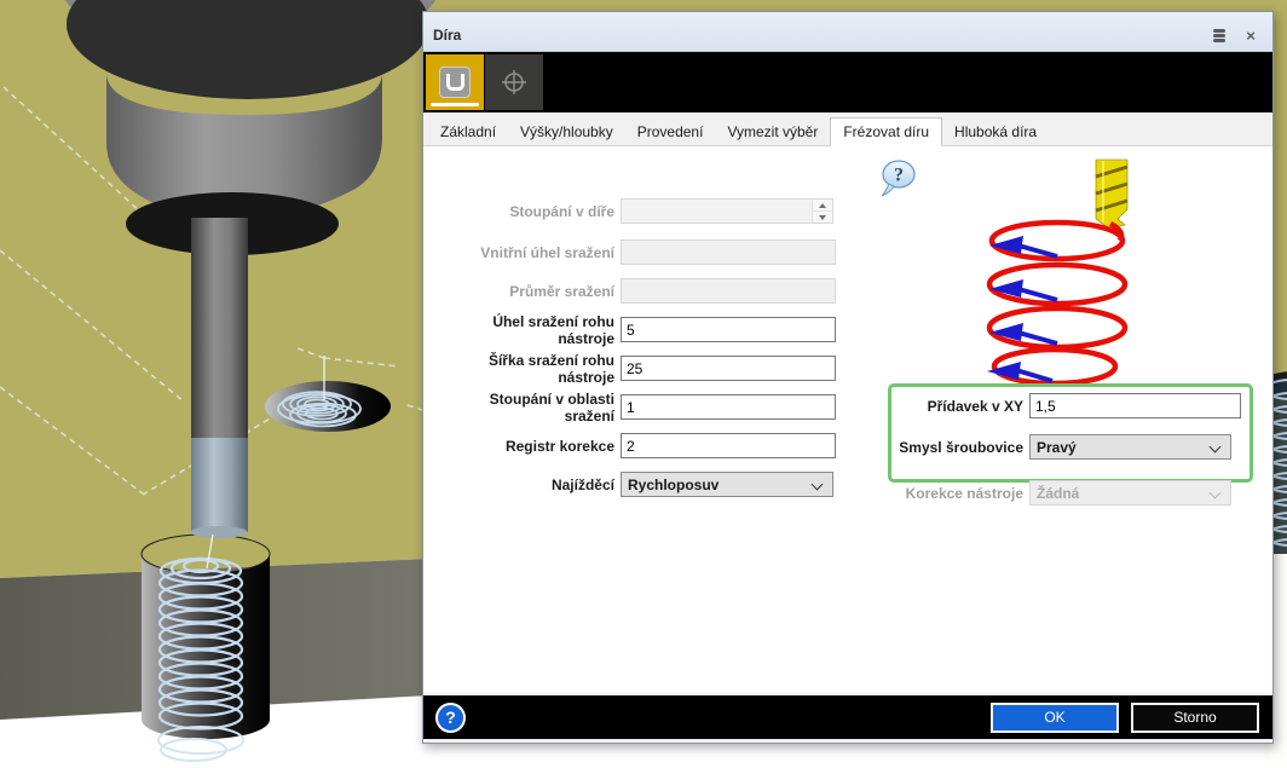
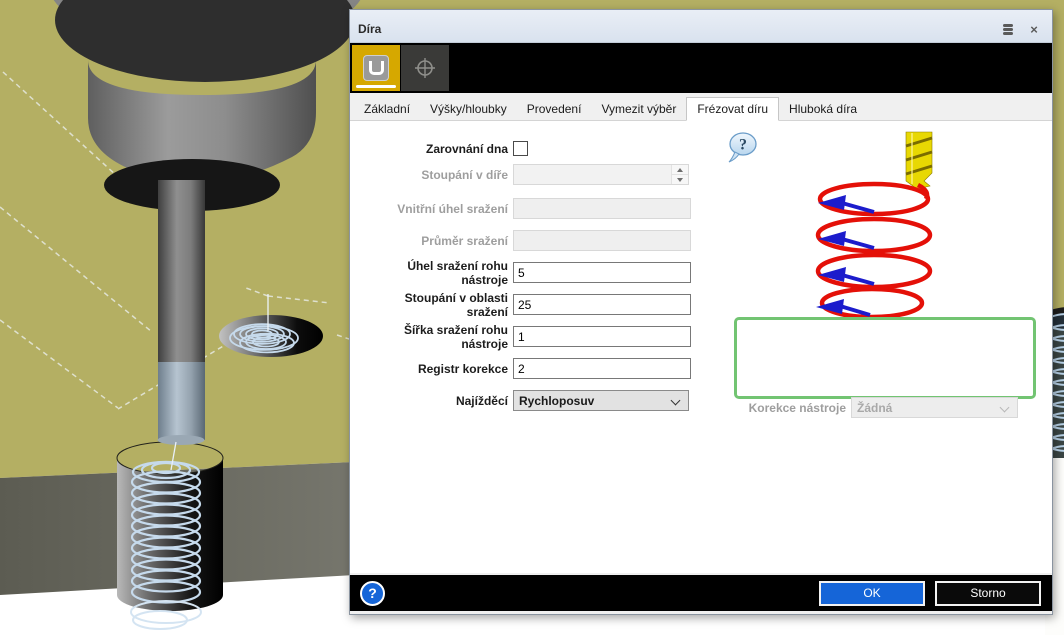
  Díra
  ×
  Základní
  Výšky/hloubky
  Provedení
  Vymezit výběr
  Frézovat díru
  Hluboká díra
+ Zarovnání dna
  Stoupání v díře
  Vnitřní úhel sražení
  Průměr sražení
  Úhel sražení rohu nástroje
  5
- Šířka sražení rohu nástroje
+ Stoupání v oblasti sražení
  25
- Stoupání v oblasti sražení
+ Šířka sražení rohu nástroje
  1
  Registr korekce
  2
  Najížděcí
  Rychloposuv
  ?
- Přídavek v XY
- 1,5
- Smysl šroubovice
- Pravý
  Korekce nástroje
  Žádná
  ?
  OK
  Storno
